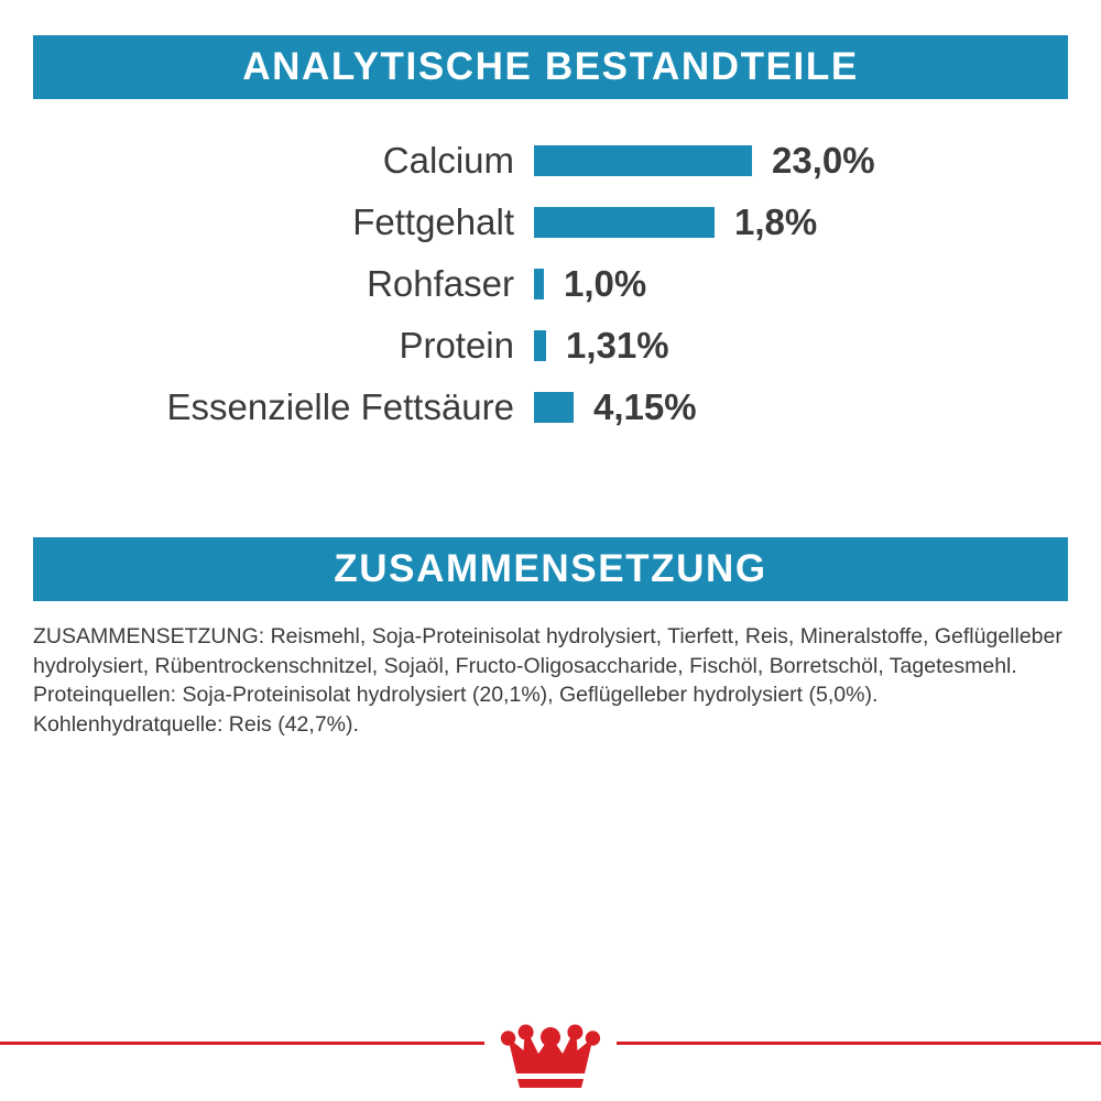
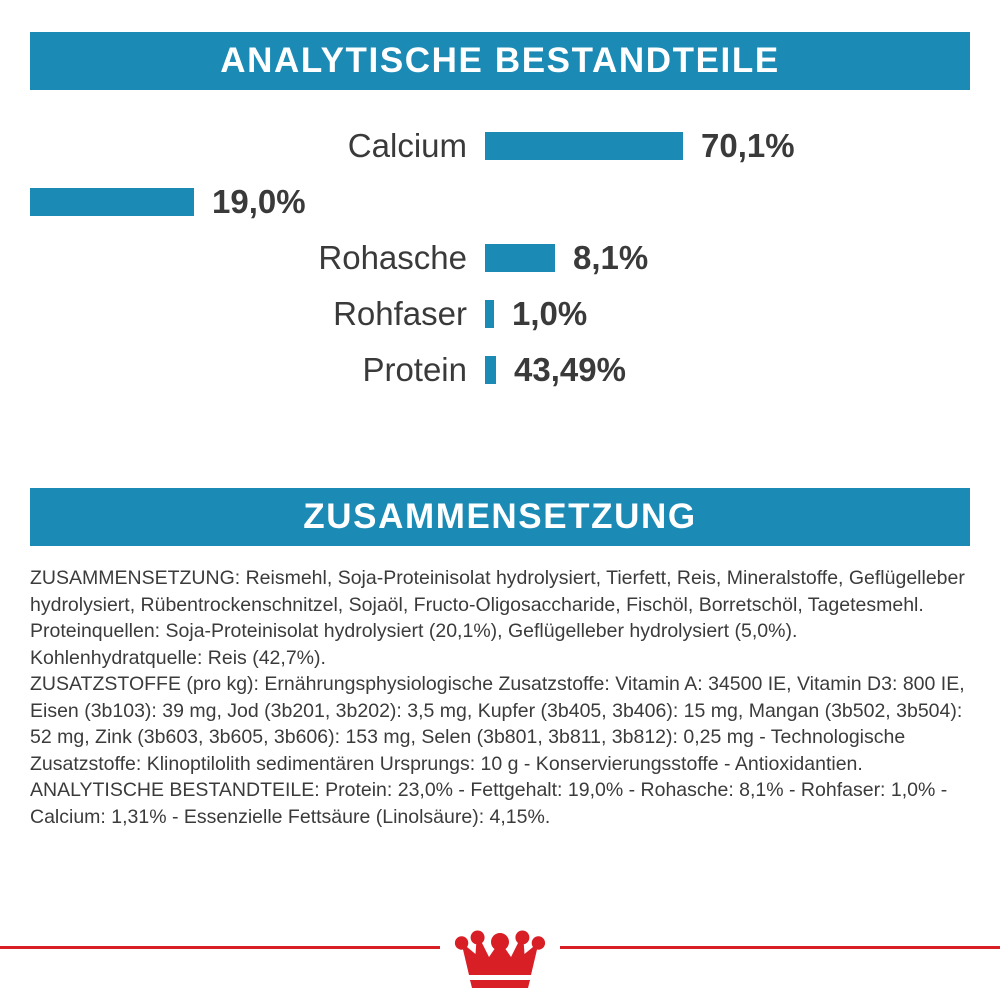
  ANALYTISCHE BESTANDTEILE
  Calcium
- 23,0%
+ 70,1%
- Fettgehalt
- 1,8%
+ 19,0%
+ Rohasche
+ 8,1%
  Rohfaser
  1,0%
  Protein
- 1,31%
+ 43,49%
- Essenzielle Fettsäure
- 4,15%
  ZUSAMMENSETZUNG
  ZUSAMMENSETZUNG: Reismehl, Soja-Proteinisolat hydrolysiert, Tierfett, Reis, Mineralstoffe, Geflügelleber hydrolysiert, Rübentrockenschnitzel, Sojaöl, Fructo-Oligosaccharide, Fischöl, Borretschöl, Tagetesmehl. Proteinquellen: Soja-Proteinisolat hydrolysiert (20,1%), Geflügelleber hydrolysiert (5,0%). Kohlenhydratquelle: Reis (42,7%).
+ ZUSATZSTOFFE (pro kg): Ernährungsphysiologische Zusatzstoffe: Vitamin A: 34500 IE, Vitamin D3: 800 IE, Eisen (3b103): 39 mg, Jod (3b201, 3b202): 3,5 mg, Kupfer (3b405, 3b406): 15 mg, Mangan (3b502, 3b504): 52 mg, Zink (3b603, 3b605, 3b606): 153 mg, Selen (3b801, 3b811, 3b812): 0,25 mg - Technologische Zusatzstoffe: Klinoptilolith sedimentären Ursprungs: 10 g - Konservierungsstoffe - Antioxidantien.
+ ANALYTISCHE BESTANDTEILE: Protein: 23,0% - Fettgehalt: 19,0% - Rohasche: 8,1% - Rohfaser: 1,0% - Calcium: 1,31% - Essenzielle Fettsäure (Linolsäure): 4,15%.
